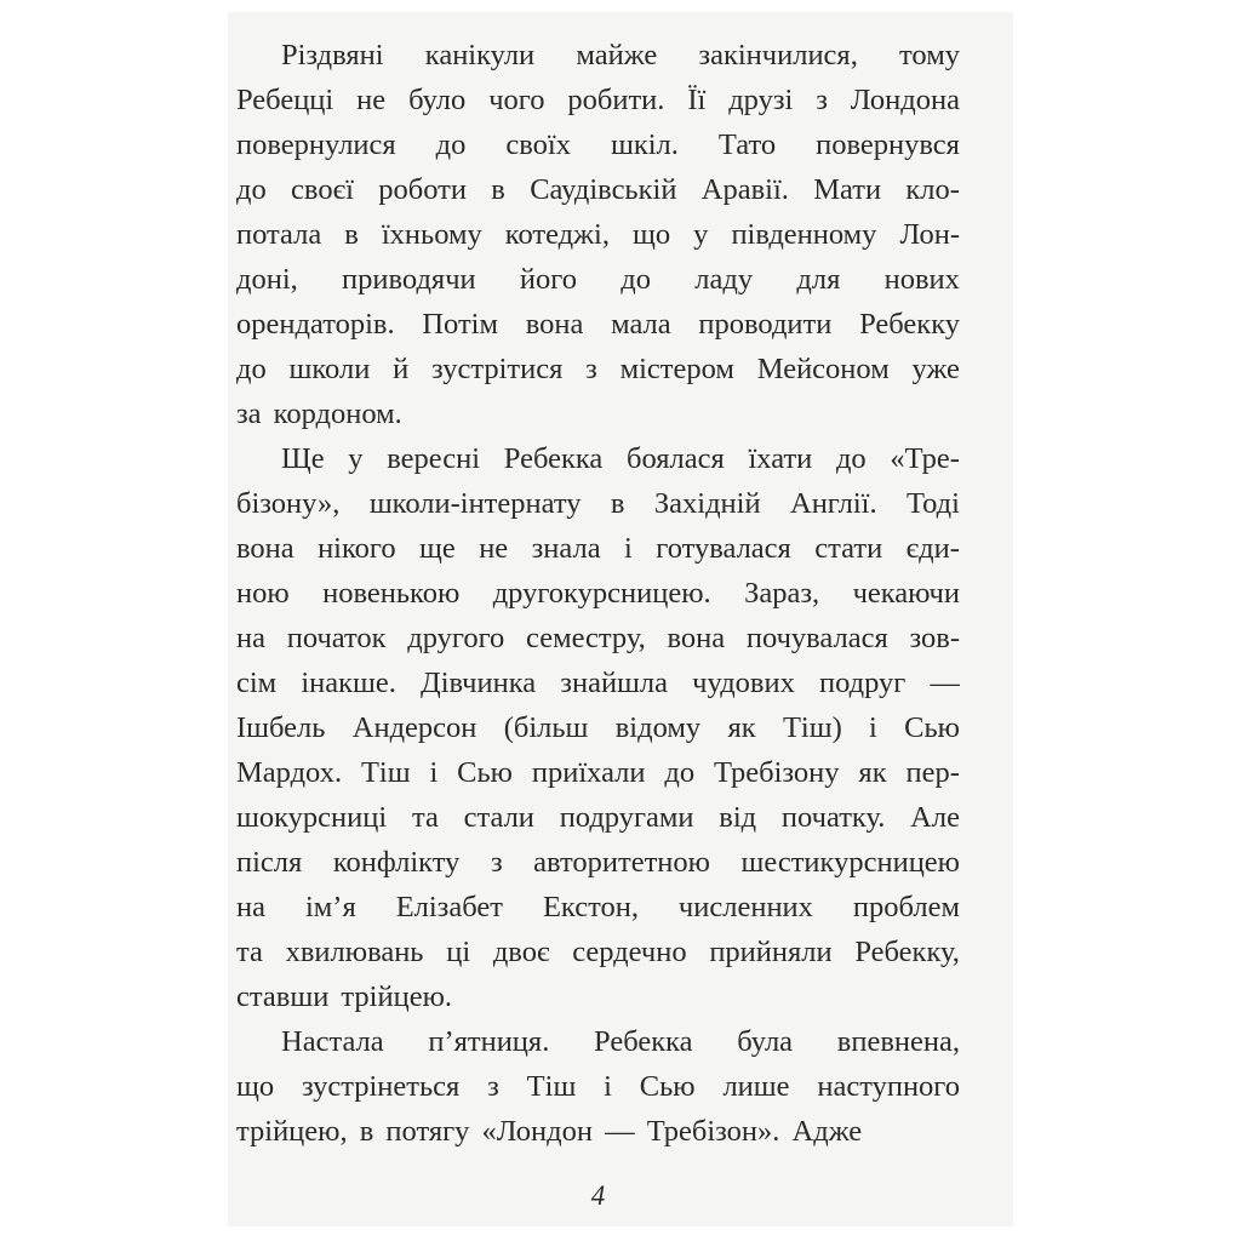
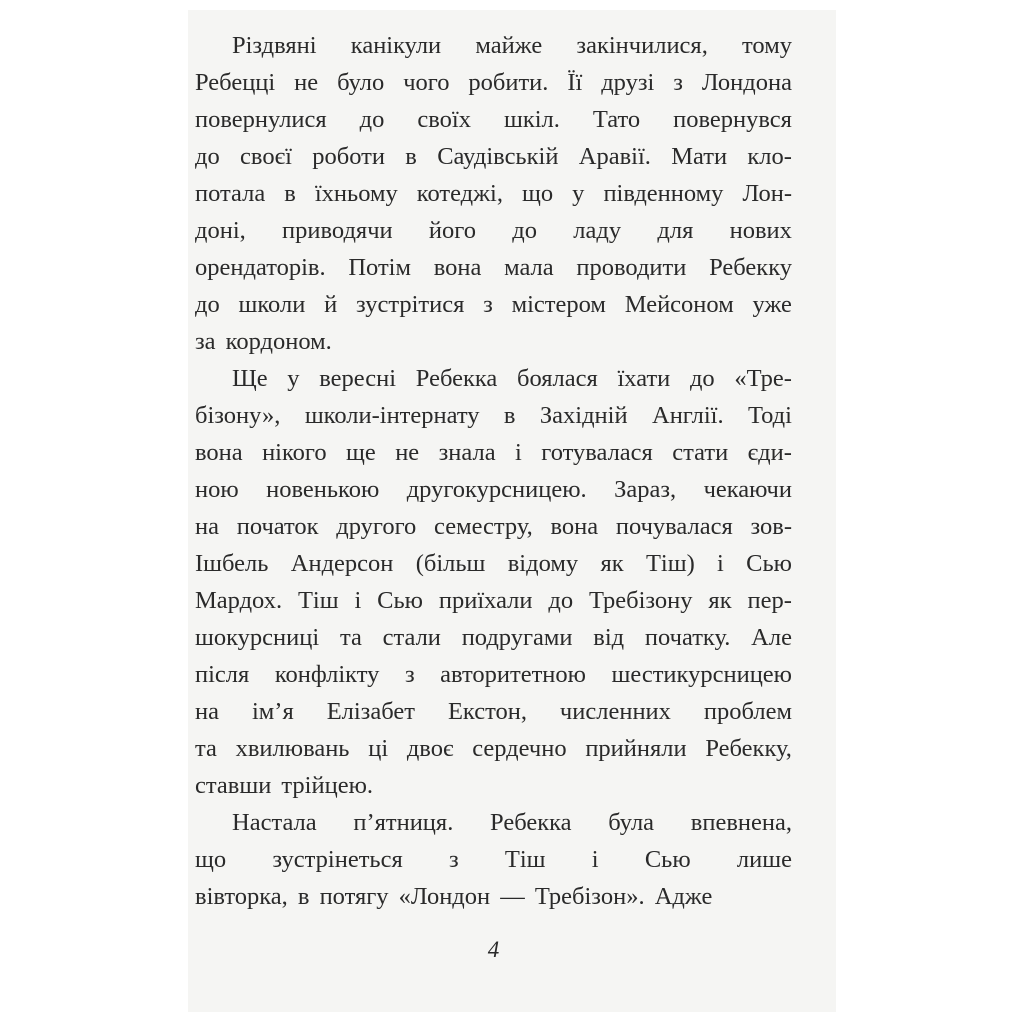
  Різдвяні
  канікули
  майже
  закінчилися,
  тому
  Ребецці
  не
  було
  чого
  робити.
  Її
  друзі
  з
  Лондона
  повернулися
  до
  своїх
  шкіл.
  Тато
  повернувся
  до
  своєї
  роботи
  в
  Саудівській
  Аравії.
  Мати
  кло-
  потала
  в
  їхньому
  котеджі,
  що
  у
  південному
  Лон-
  доні,
  приводячи
  його
  до
  ладу
  для
  нових
  орендаторів.
  Потім
  вона
  мала
  проводити
  Ребекку
  до
  школи
  й
  зустрітися
  з
  містером
  Мейсоном
  уже
  за кордоном.
  Ще
  у
  вересні
  Ребекка
  боялася
  їхати
  до
  «Тре-
  бізону»,
  школи-інтернату
  в
  Західній
  Англії.
  Тоді
  вона
  нікого
  ще
  не
  знала
  і
  готувалася
  стати
  єди-
  ною
  новенькою
  другокурсницею.
  Зараз,
  чекаючи
  на
  початок
  другого
  семестру,
  вона
  почувалася
  зов-
- сім
- інакше.
- Дівчинка
- знайшла
- чудових
- подруг
- —
  Ішбель
  Андерсон
  (більш
  відому
  як
  Тіш)
  і
  Сью
  Мардох.
  Тіш
  і
  Сью
  приїхали
  до
  Требізону
  як
  пер-
  шокурсниці
  та
  стали
  подругами
  від
  початку.
  Але
  після
  конфлікту
  з
  авторитетною
  шестикурсницею
  на
  ім’я
  Елізабет
  Екстон,
  численних
  проблем
  та
  хвилювань
  ці
  двоє
  сердечно
  прийняли
  Ребекку,
  ставши трійцею.
  Настала
  п’ятниця.
  Ребекка
  була
  впевнена,
  що
  зустрінеться
  з
  Тіш
  і
  Сью
  лише
- наступного
- трійцею, в потягу «Лондон — Требізон». Адже
+ вівторка, в потягу «Лондон — Требізон». Адже
  4
